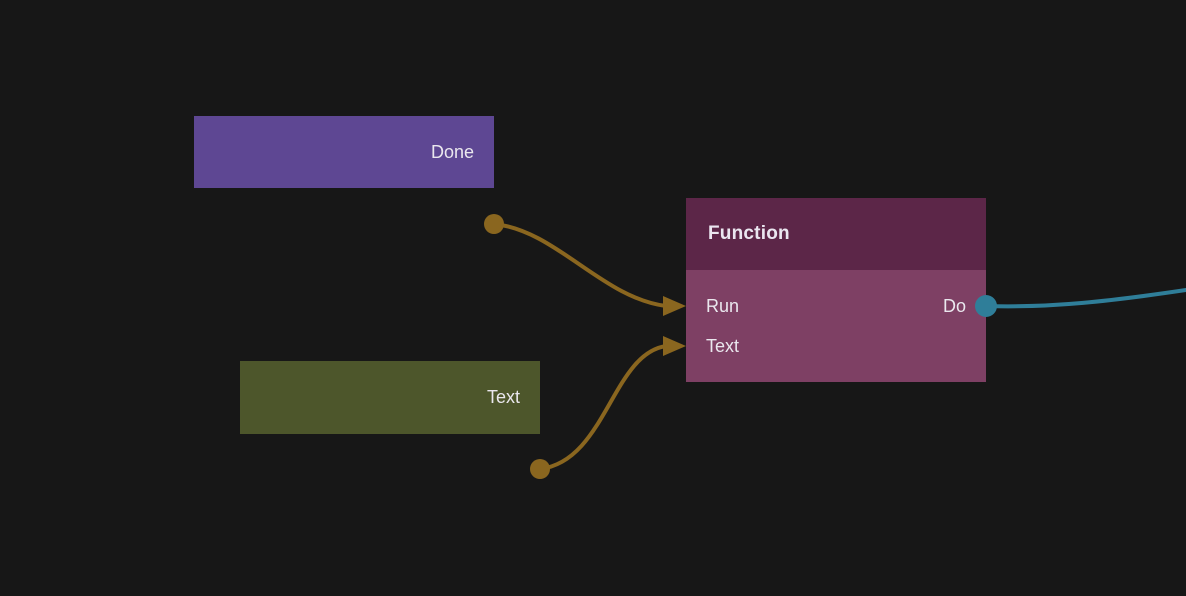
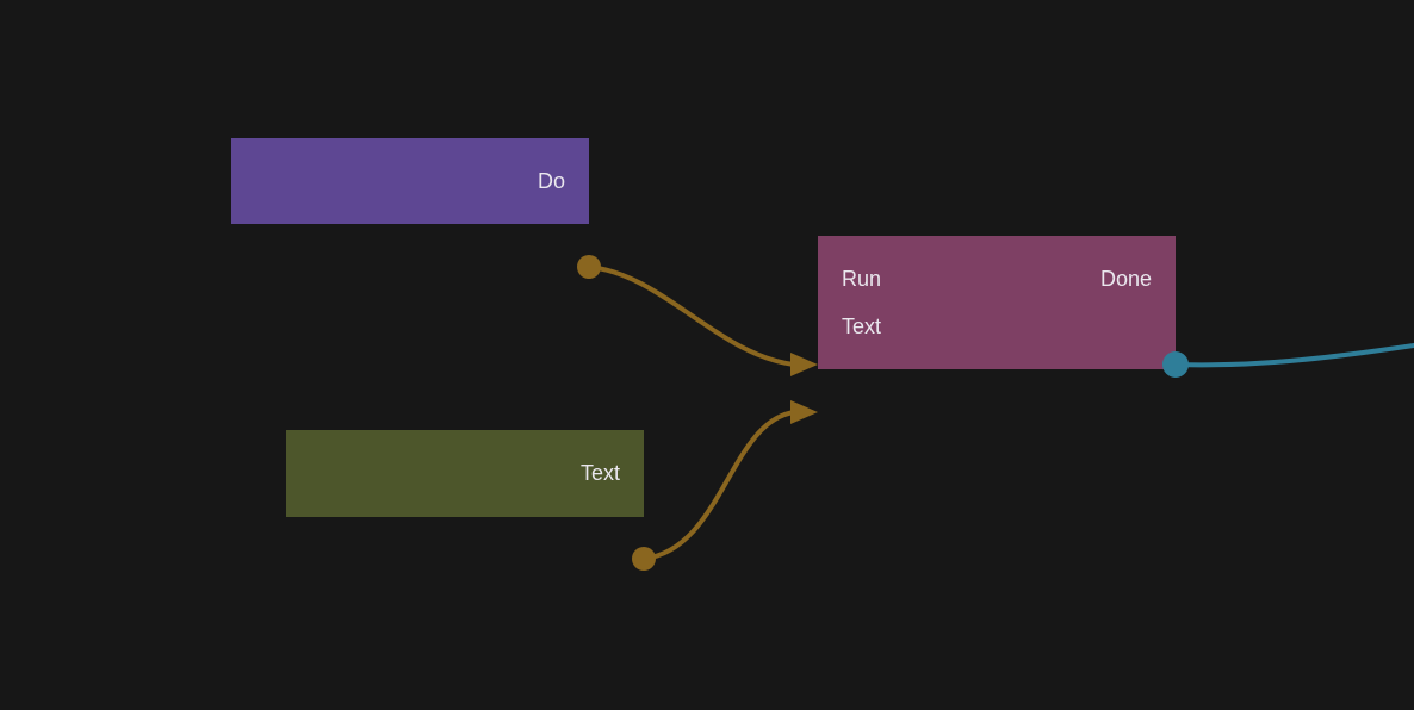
- Done
+ Do
- Function
  Run
- Do
+ Done
  Text
  Text
